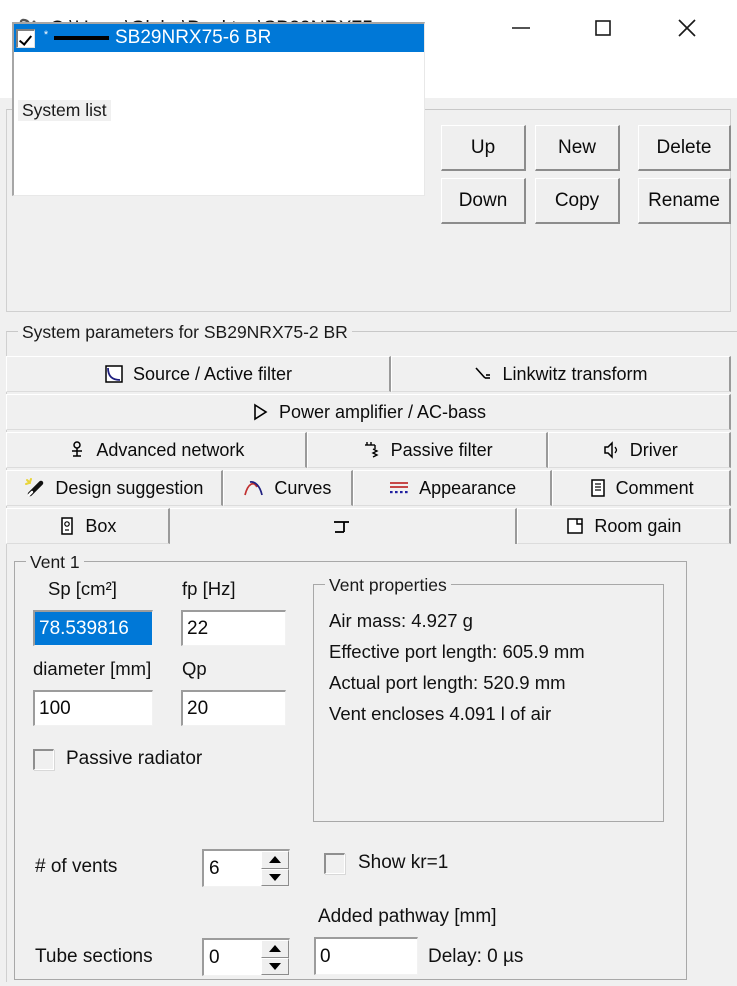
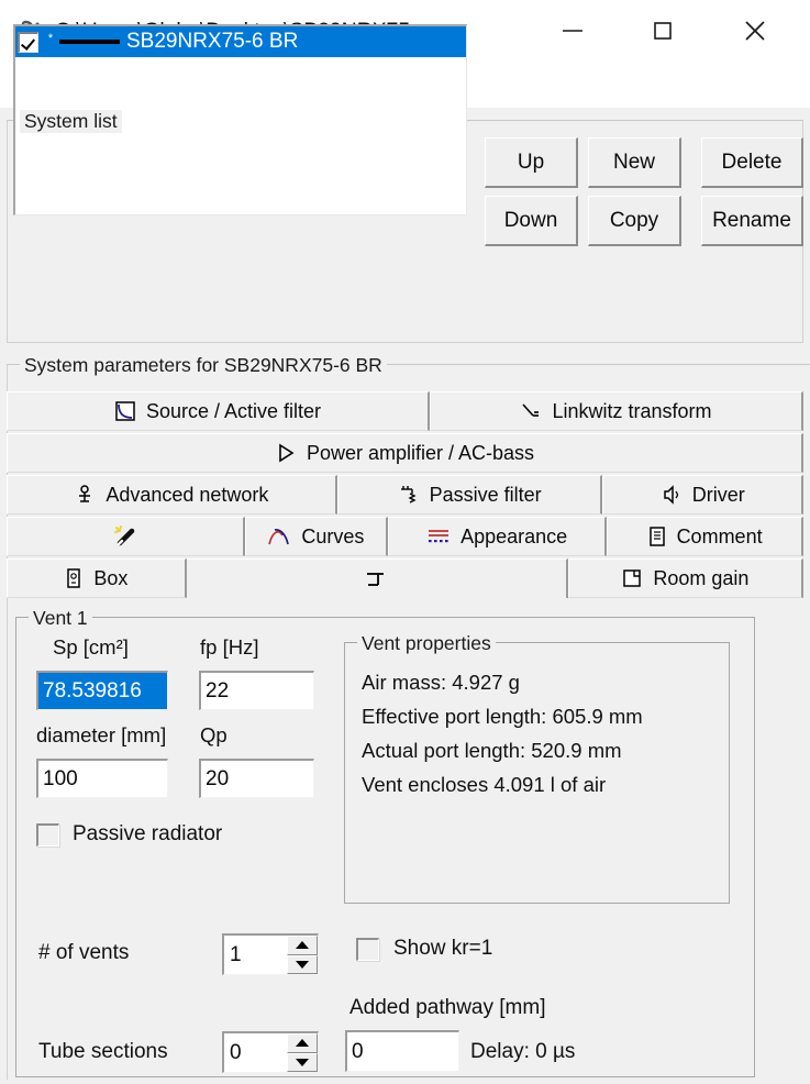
  System list
  *
  SB29NRX75-6 BR
  Up
  New
  Delete
  Down
  Copy
  Rename
- System parameters for SB29NRX75-2 BR
+ System parameters for SB29NRX75-6 BR
  Source / Active filter
  Linkwitz transform
  Power amplifier / AC-bass
  Advanced network
  Passive filter
  Driver
- Design suggestion
  Curves
  Appearance
  Comment
  Box
  Room gain
  Vent 1
  Sp [cm²]
  fp [Hz]
  78.539816
  22
  diameter [mm]
  Qp
  100
  20
  Passive radiator
  Vent properties
  Air mass: 4.927 g
  Effective port length: 605.9 mm
  Actual port length: 520.9 mm
  Vent encloses 4.091 l of air
  # of vents
- 6
+ 1
  Show kr=1
  Added pathway [mm]
  0
  Delay: 0 µs
  Tube sections
  0
